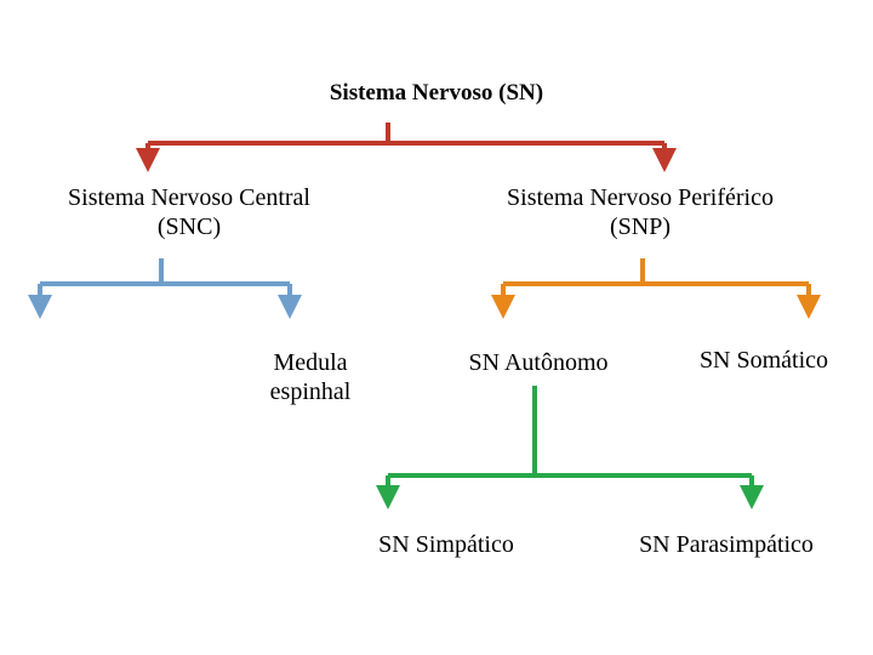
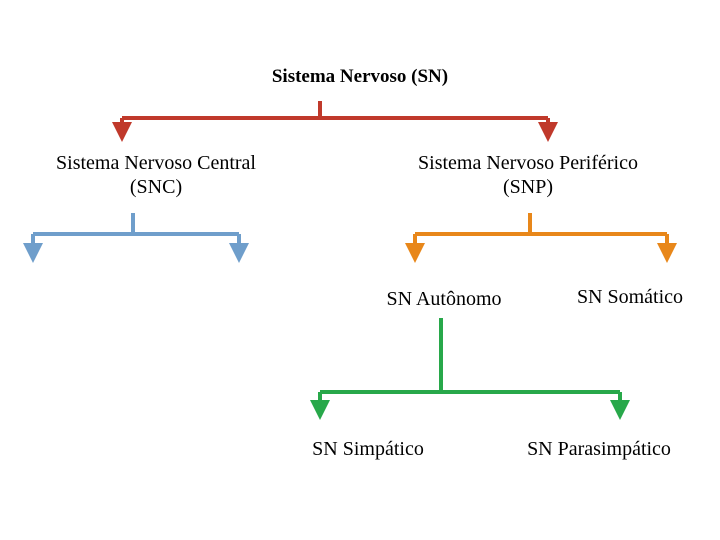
  Sistema Nervoso (SN)
  Sistema Nervoso Central
  (SNC)
  Sistema Nervoso Periférico
  (SNP)
- Medula
- espinhal
  SN Autônomo
  SN Somático
  SN Simpático
  SN Parasimpático
